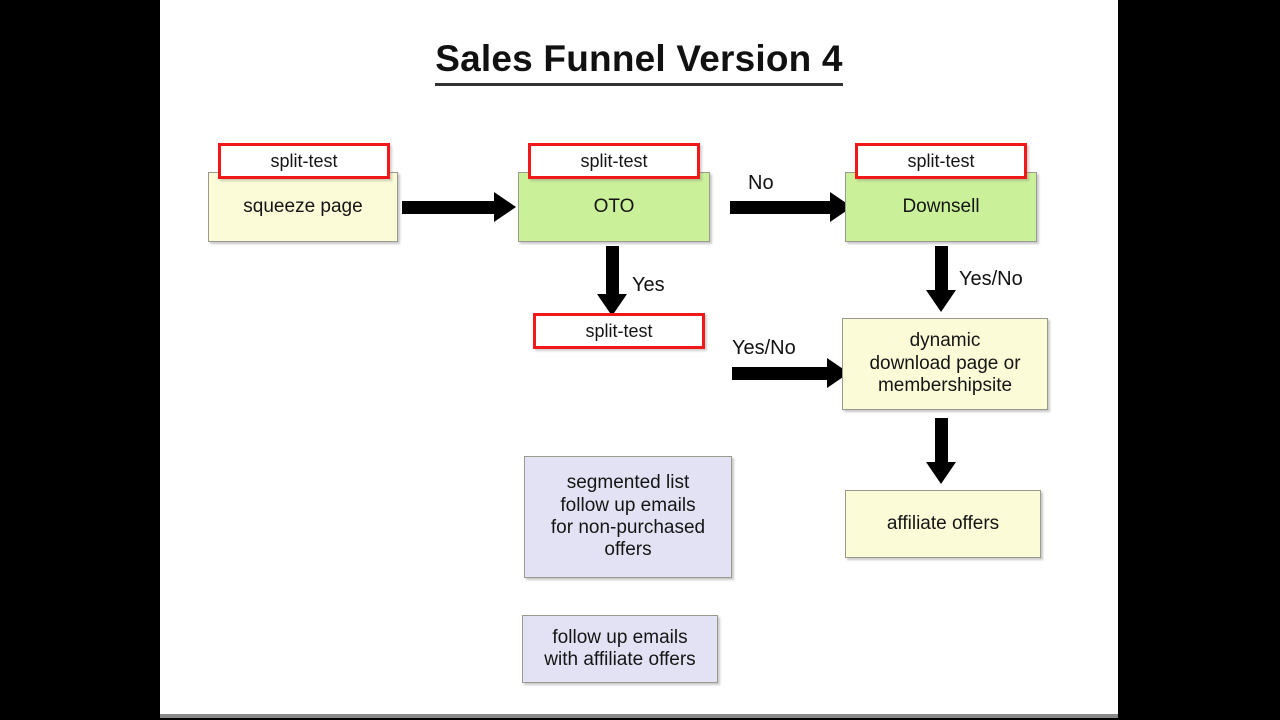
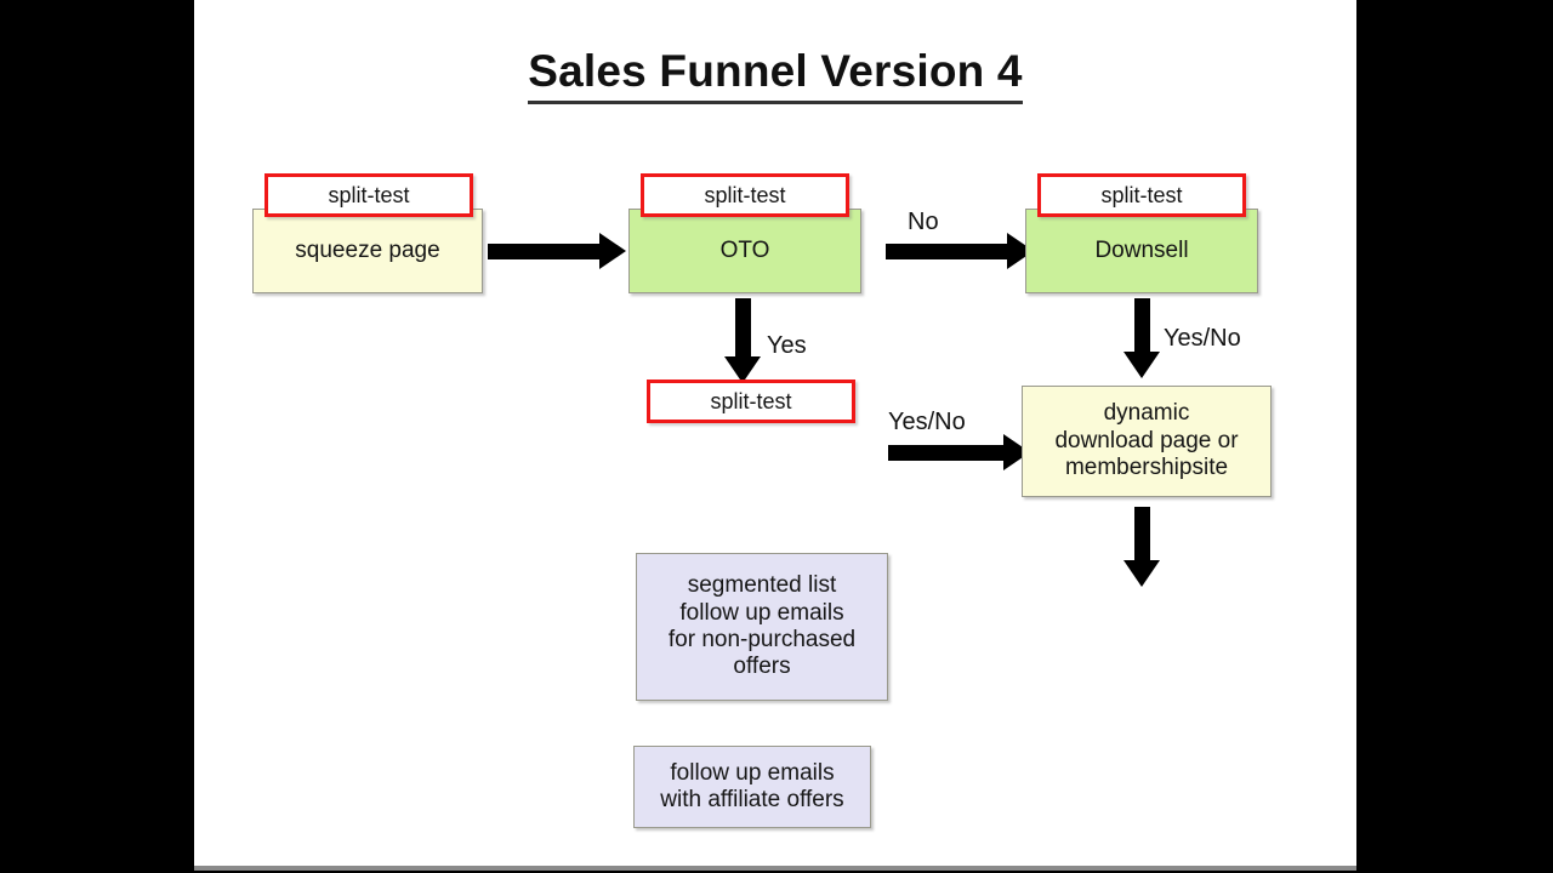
  Sales Funnel Version 4
  split-test
  squeeze page
  split-test
  OTO
  No
  split-test
  Downsell
  Yes
  Yes/No
  split-test
  Yes/No
  dynamic
  download page or
  membershipsite
  segmented list
  follow up emails
  for non-purchased
  offers
- affiliate offers
  follow up emails
  with affiliate offers
